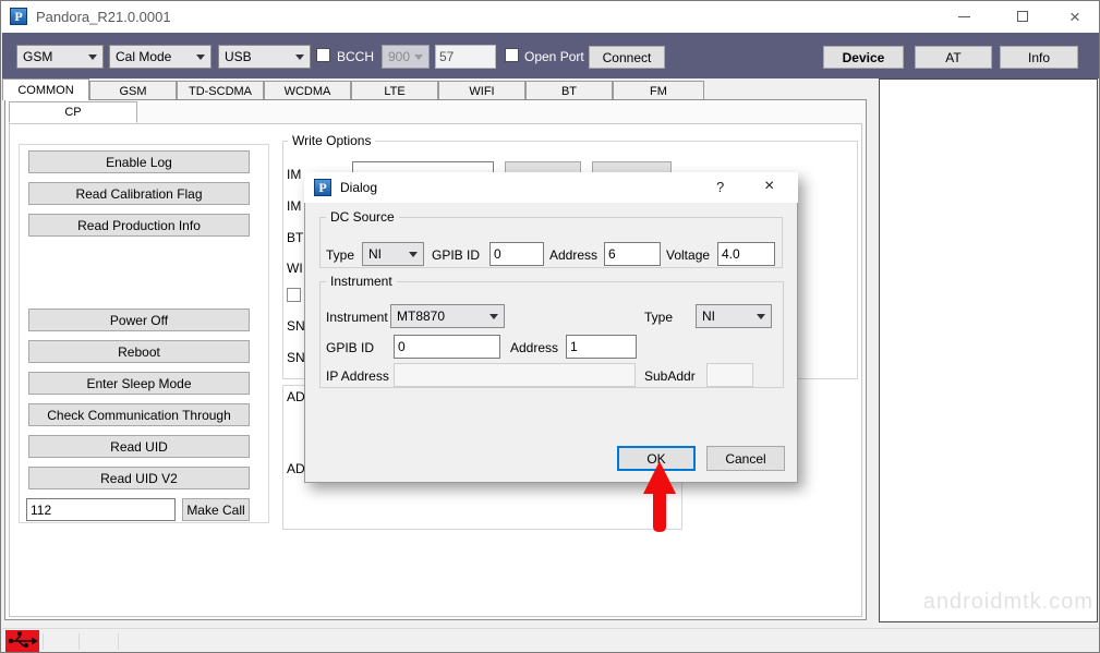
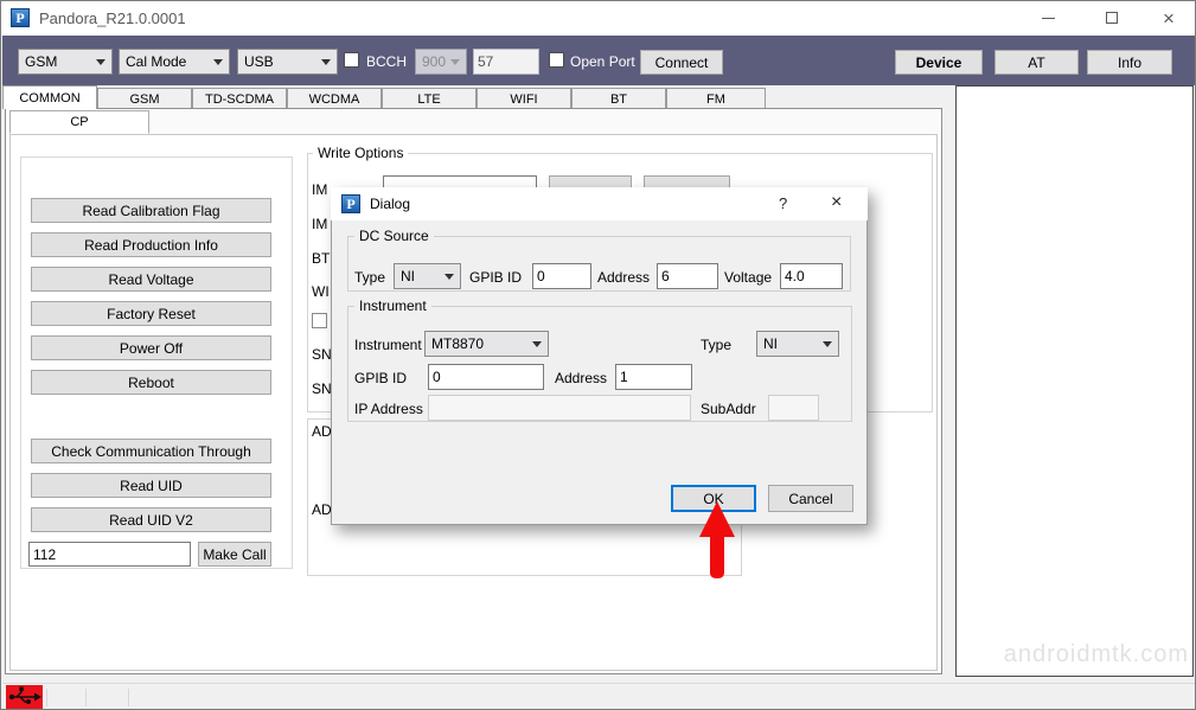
  P
  Pandora_R21.0.0001
  ×
  GSM
  Cal Mode
  USB
  BCCH
  900
  57
  Open Port
  Connect
  Device
  AT
  Info
  COMMON
  GSM
  TD-SCDMA
  WCDMA
  LTE
  WIFI
  BT
  FM
  CP
- Enable Log
  Read Calibration Flag
  Read Production Info
+ Read Voltage
+ Factory Reset
  Power Off
  Reboot
- Enter Sleep Mode
  Check Communication Through
  Read UID
  Read UID V2
  112
  Make Call
  Write Options
  IM
  IM
  BT
  WI
  SN
  SN
  AD
  AD
  androidmtk.com
  P
  Dialog
  ?
  ×
  DC Source
  Type
  NI
  GPIB ID
  0
  Address
  6
  Voltage
  4.0
  Instrument
  Instrument
  MT8870
  Type
  NI
  GPIB ID
  0
  Address
  1
  IP Address
  SubAddr
  OK
  Cancel
